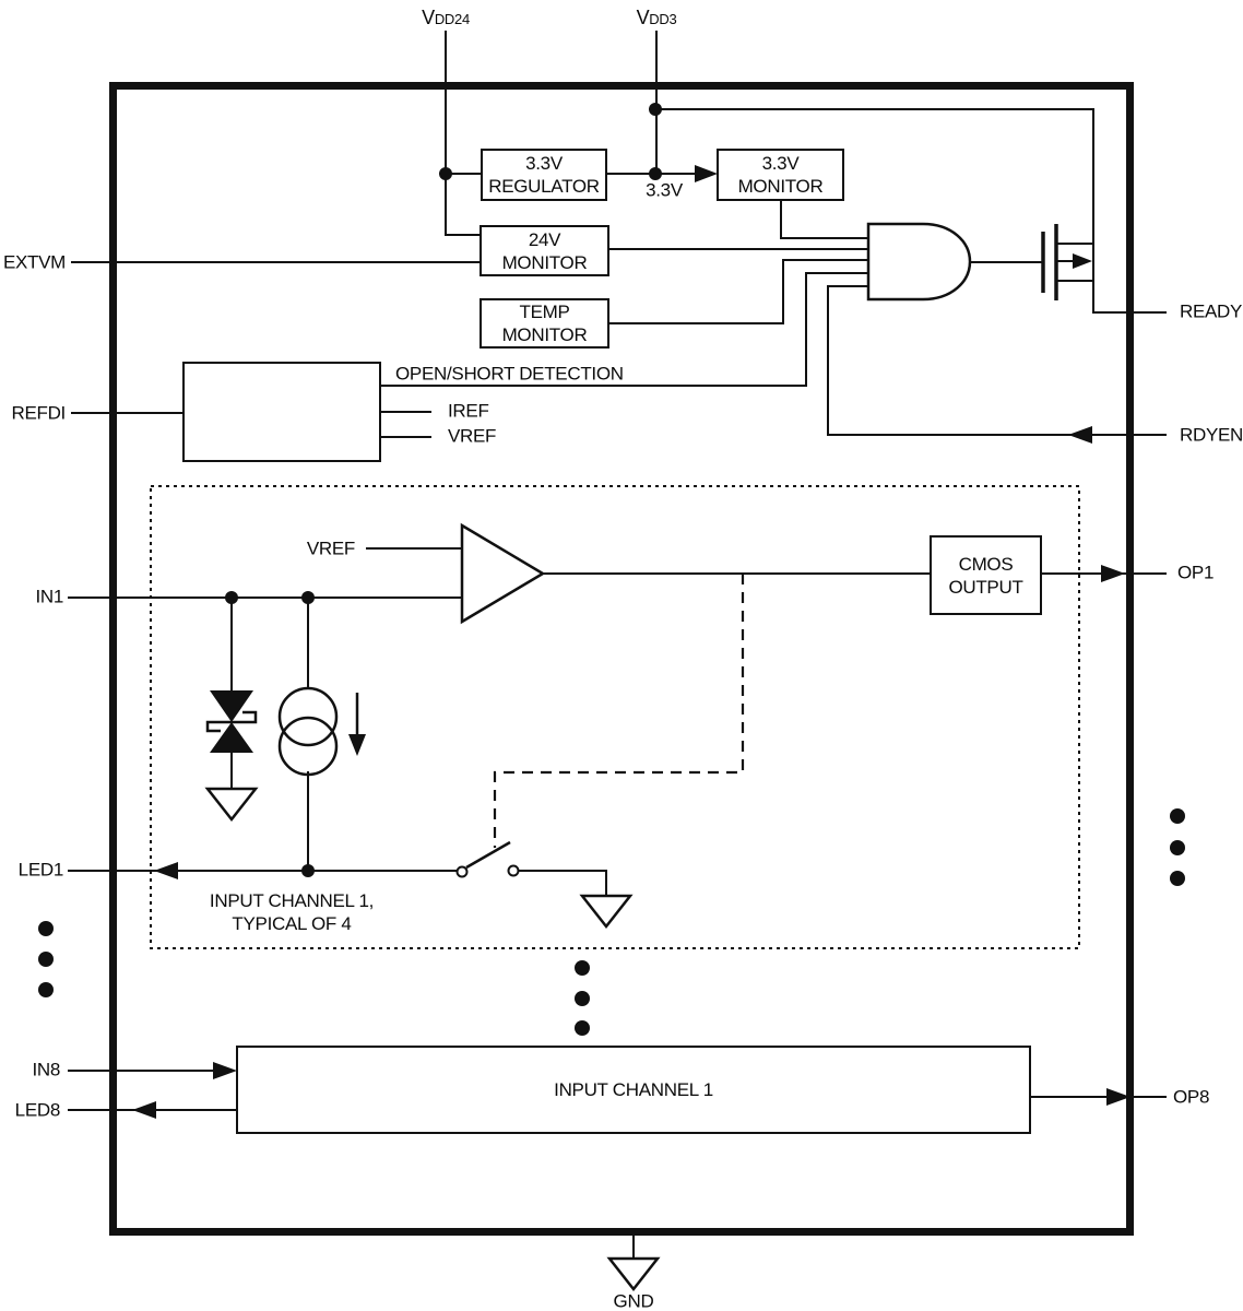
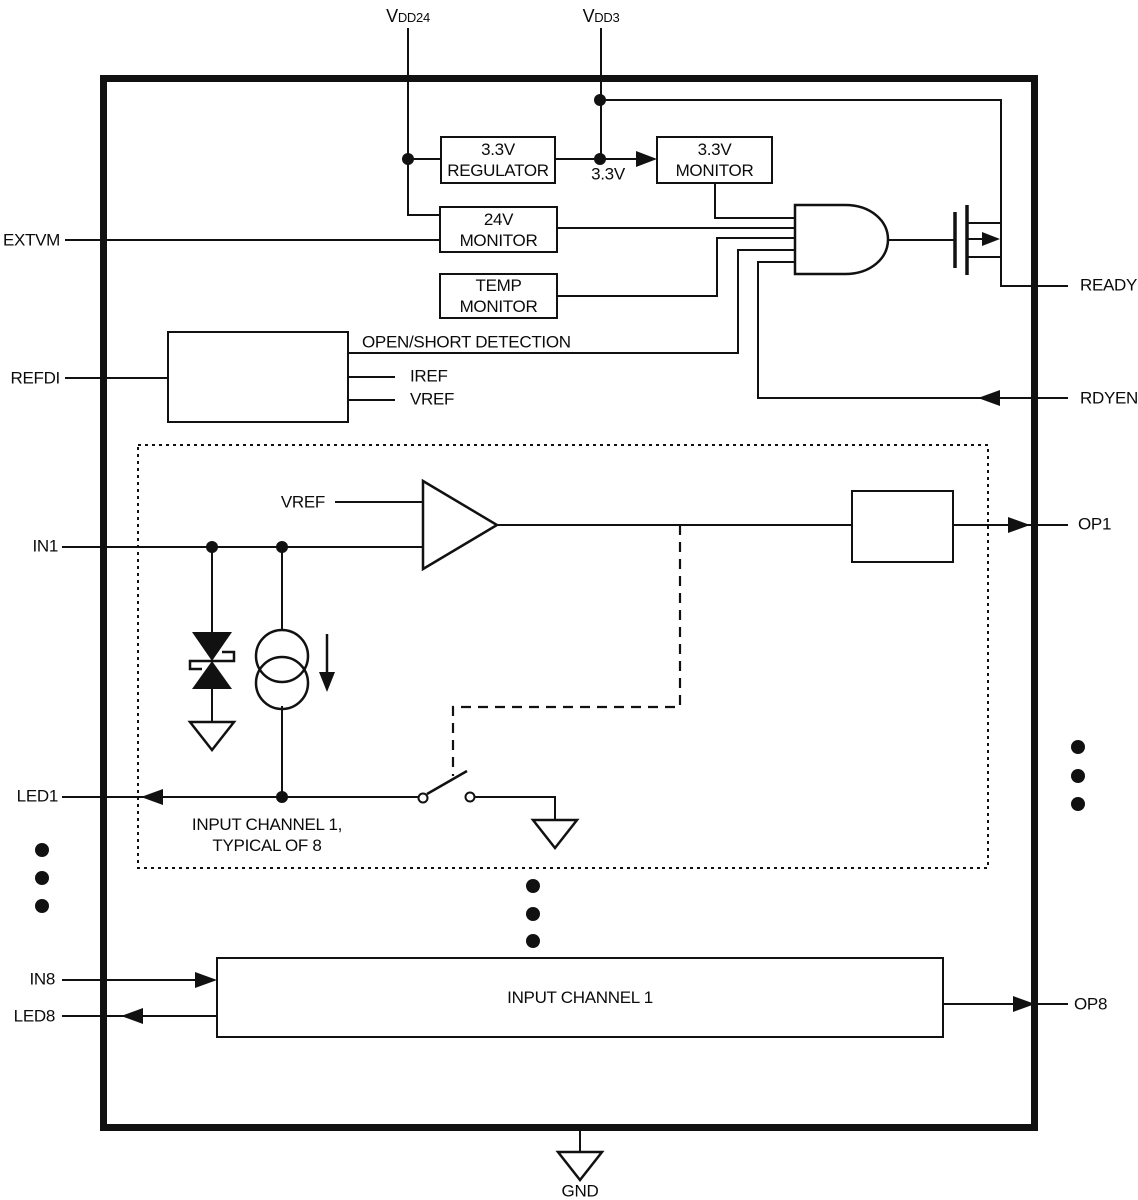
  VDD24
  VDD3
  EXTVM
  REFDI
  IN1
  LED1
  IN8
  LED8
  READY
  RDYEN
  OP1
  OP8
  GND
  3.3V
  REGULATOR
  3.3V
  MONITOR
  24V
  MONITOR
  TEMP
  MONITOR
- CMOS
- OUTPUT
  INPUT CHANNEL 1
  OPEN/SHORT DETECTION
  IREF
  VREF
  VREF
  3.3V
  INPUT CHANNEL 1,
- TYPICAL OF 4
+ TYPICAL OF 8
